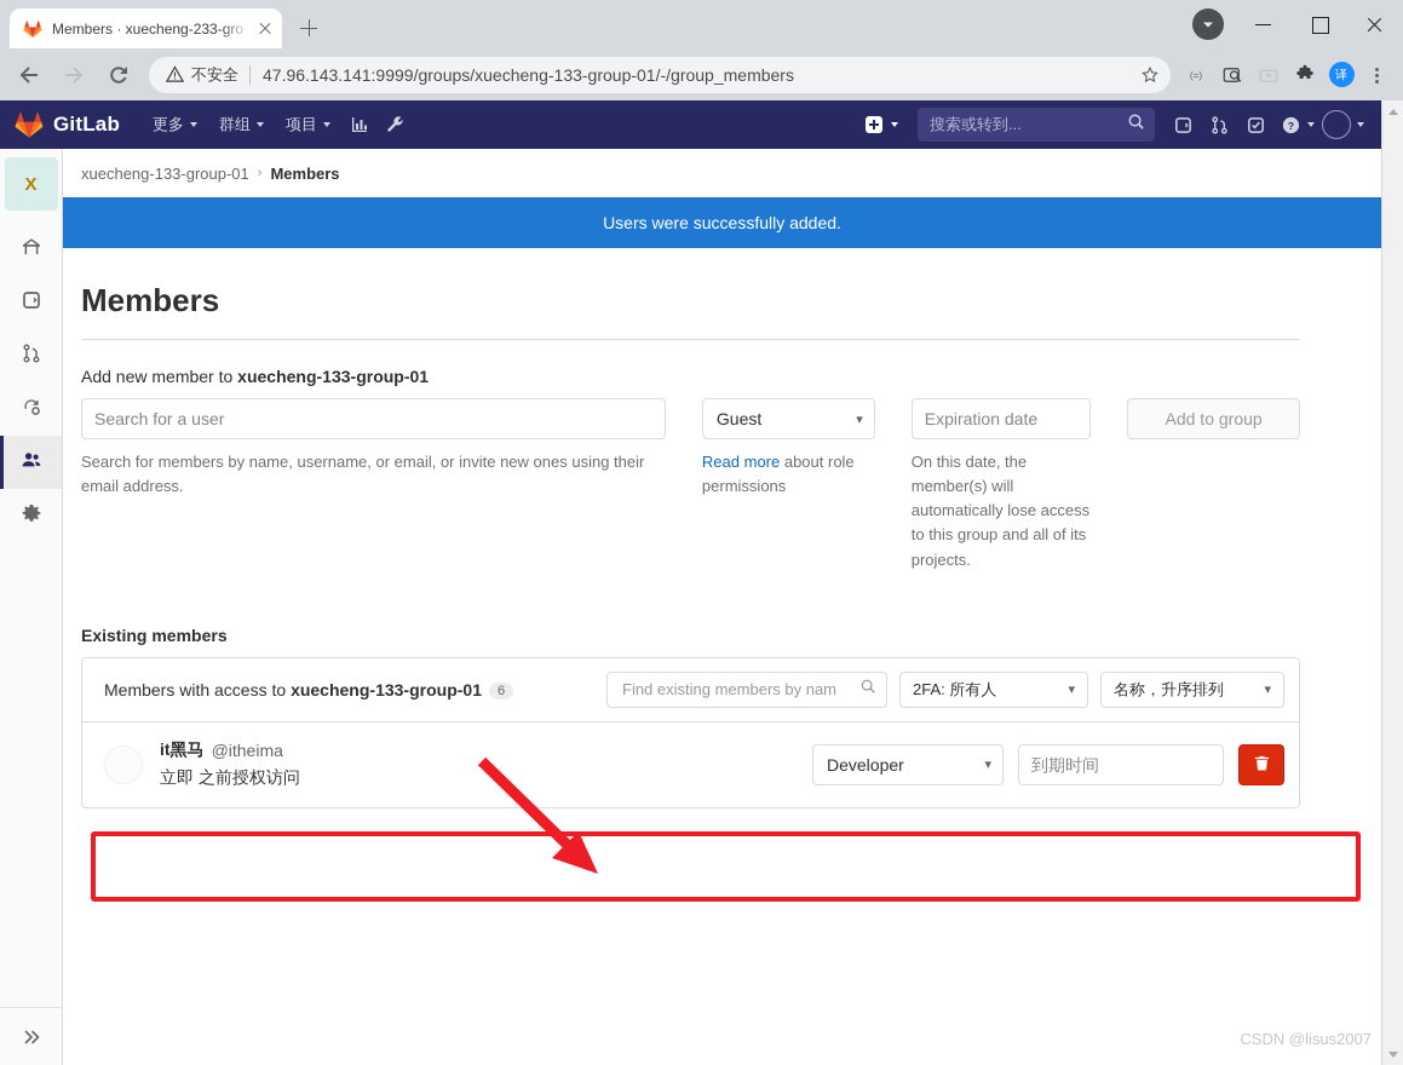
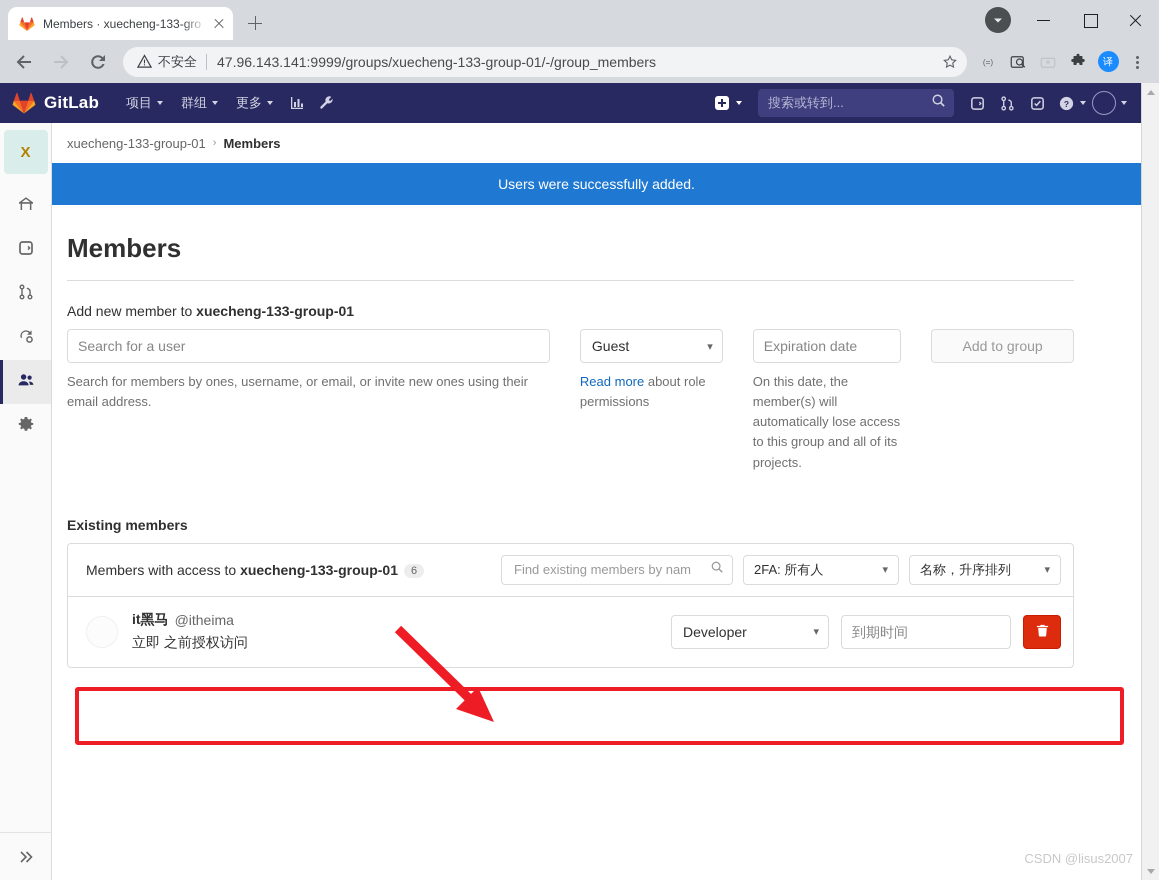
- Members · xuecheng-233-gro
+ Members · xuecheng-133-gro
  不安全
  47.96.143.141:9999/groups/xuecheng-133-group-01/-/group_members
  (=)
  译
  GitLab
- 更多
+ 项目
  群组
- 项目
+ 更多
  搜索或转到...
  ?
  X
  xuecheng-133-group-01
  ›
  Members
  Users were successfully added.
  Members
  Add new member to xuecheng-133-group-01
  Search for a user
- Search for members by name, username, or email, or invite new ones using their email address.
+ Search for members by ones, username, or email, or invite new ones using their email address.
  Guest
  ▾
  Read more about role permissions
  Expiration date
  On this date, the member(s) will automatically lose access to this group and all of its projects.
  Add to group
  Existing members
  Members with access to xuecheng-133-group-01 6
  Find existing members by nam
  2FA: 所有人
  ▾
  名称，升序排列
  ▾
  it黑马
  @itheima
  立即 之前授权访问
  Developer
  ▾
  到期时间
  CSDN @lisus2007
